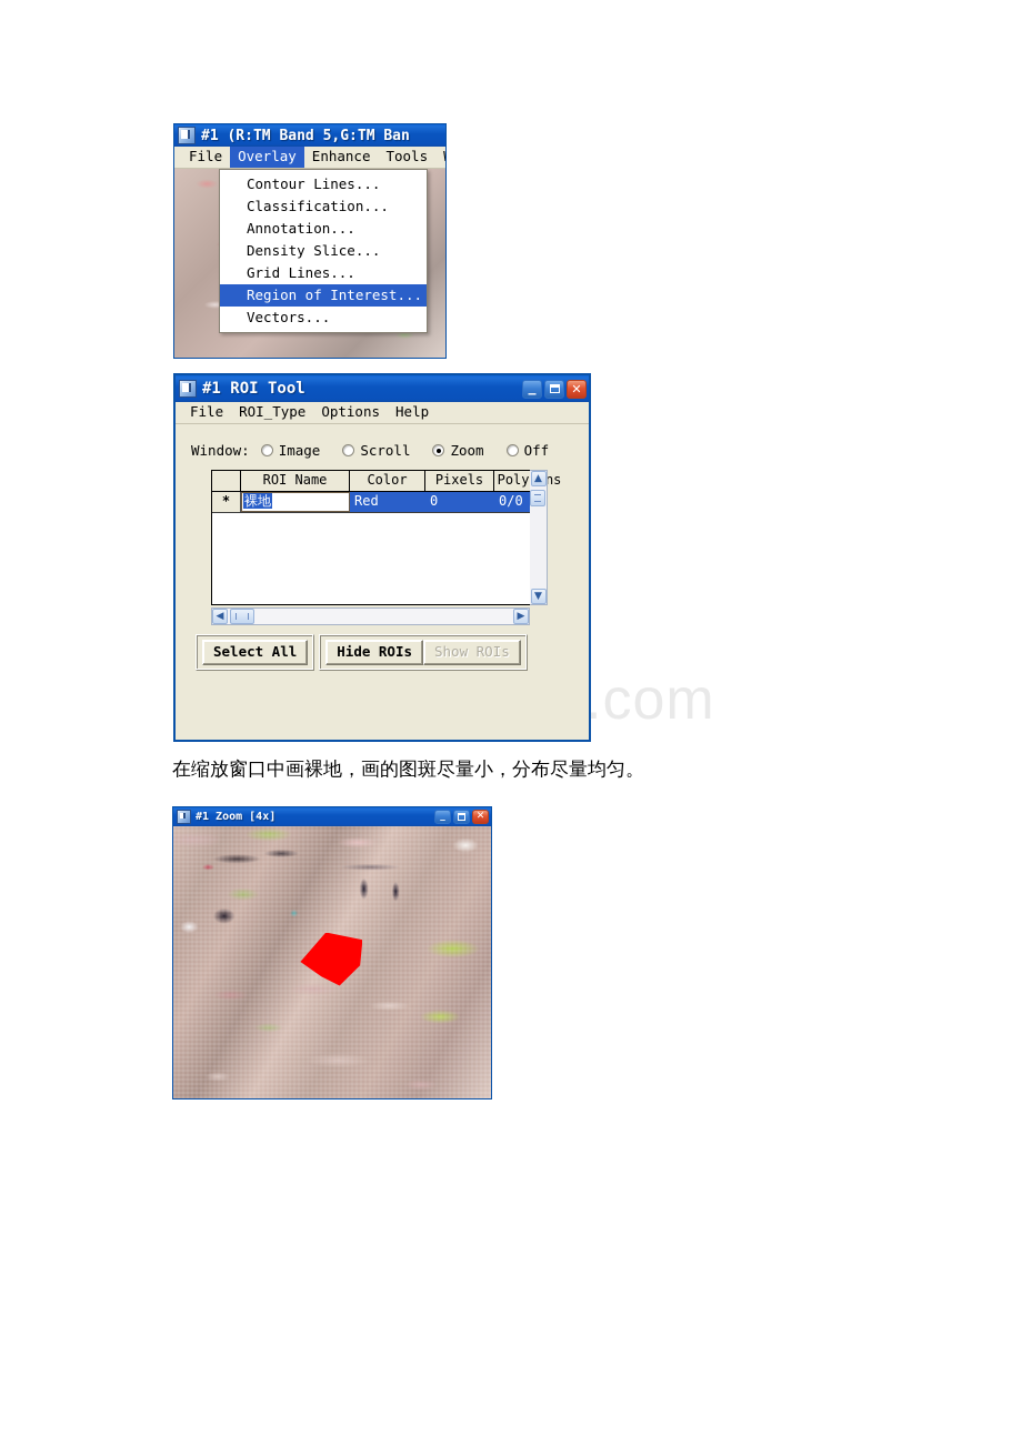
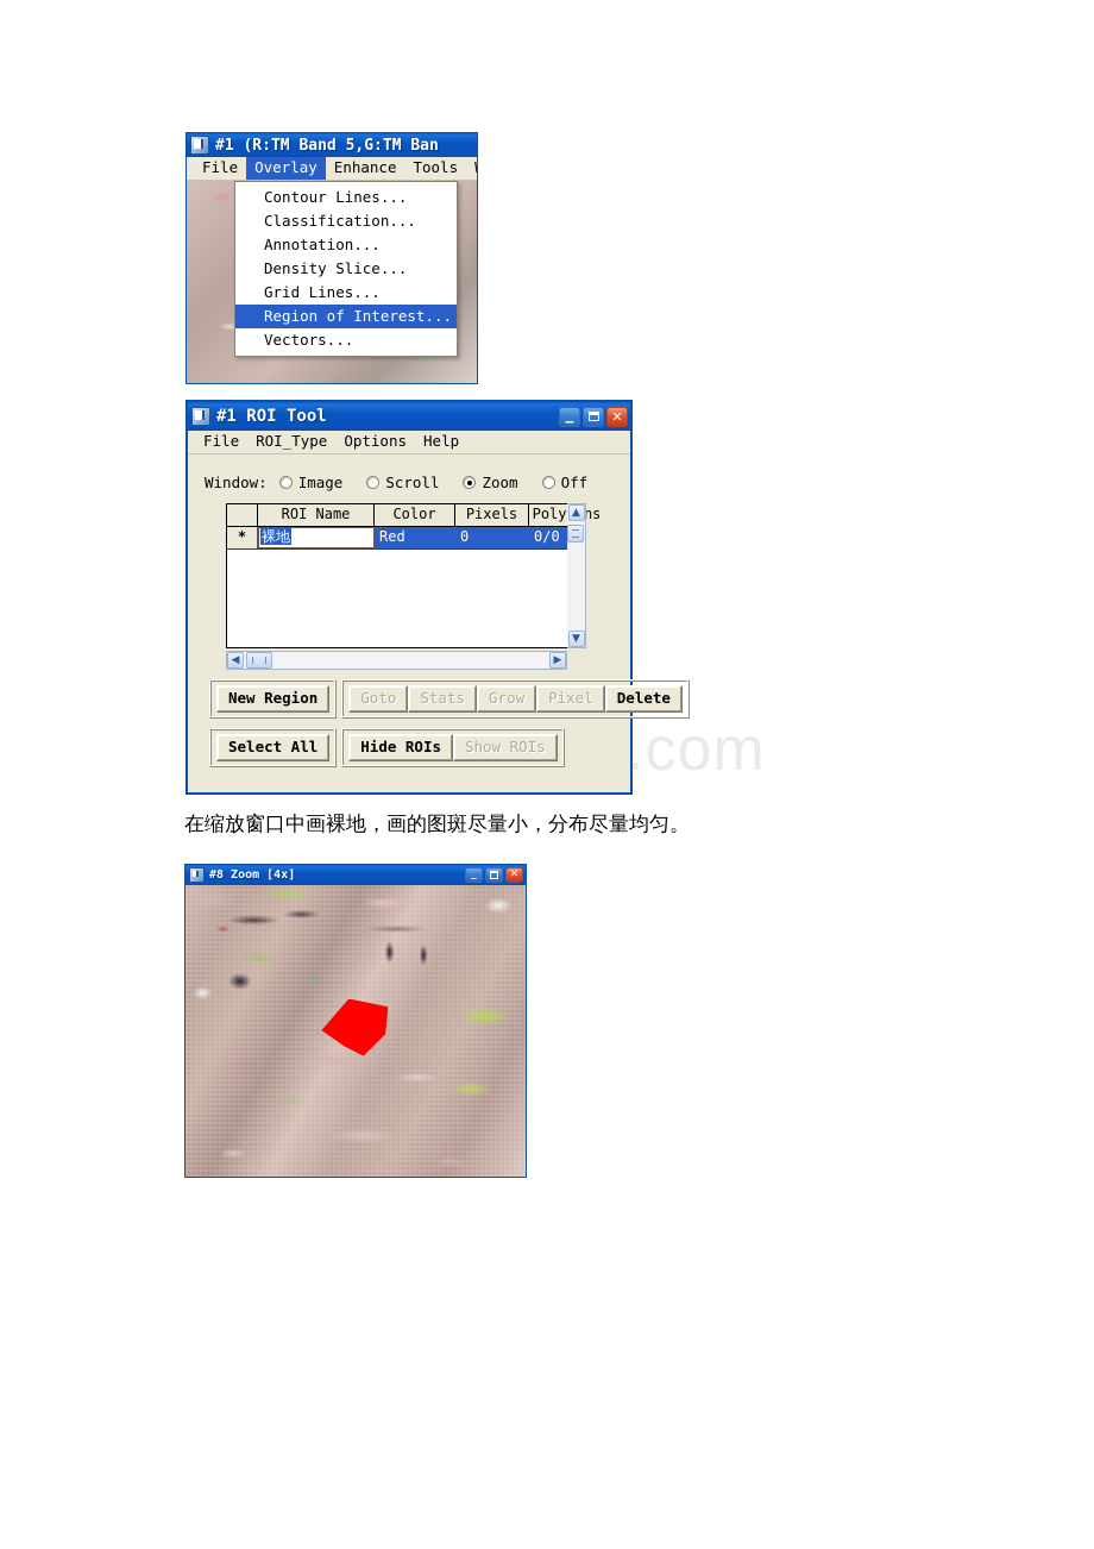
  #1 (R:TM Band 5,G:TM Ban
  File
  Overlay
  Enhance
  Tools
  Contour Lines...
  Classification...
  Annotation...
  Density Slice...
  Grid Lines...
  Region of Interest...
  Vectors...
  #1 ROI Tool
  _
  ✕
  File
  ROI_Type
  Options
  Help
  Window:
  Image
  Scroll
  Zoom
  Off
  ROI Name
  Color
  Pixels
  Polyns
  *
  裸地
  Red
  0
  0/0
  ▲
  ▼
  ◀
  ▶
+ New Region
+ Goto
+ Stats
+ Grow
+ Pixel
+ Delete
  Select All
  Hide ROIs
  Show ROIs
  在缩放窗口中画裸地，画的图斑尽量小，分布尽量均匀。
- #1 Zoom [4x]
+ #8 Zoom [4x]
  _
  ✕
